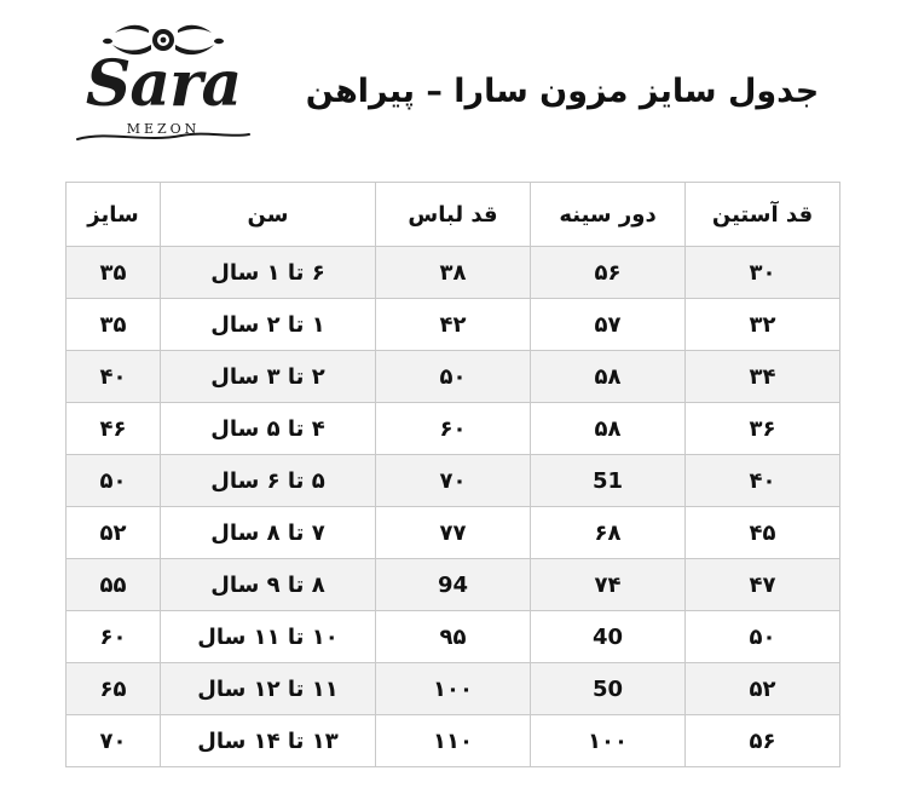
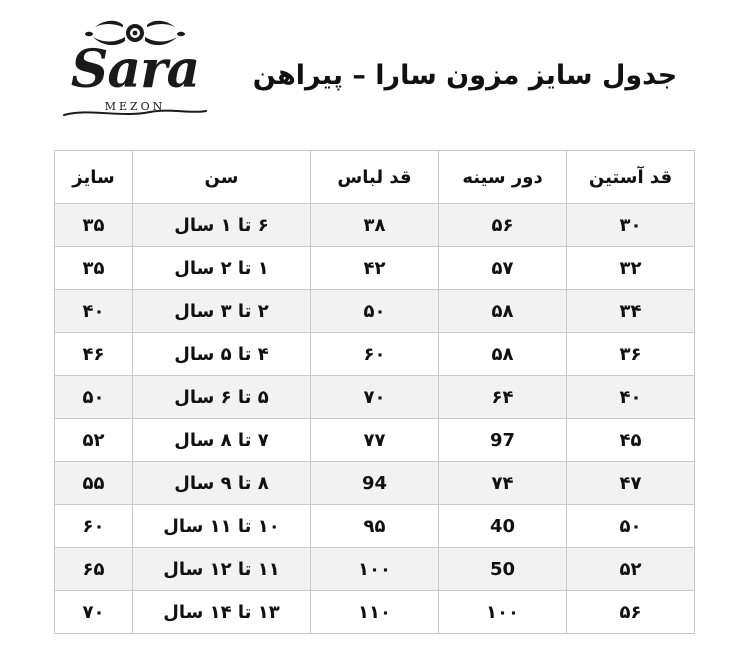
  Sara
  MEZON
  جدول سایز مزون سارا – پیراهن
  قد آستین	دور سینه	قد لباس	سن	سایز
  ۳۰	۵۶	۳۸	۶ تا ۱ سال	۳۵
  ۳۲	۵۷	۴۲	۱ تا ۲ سال	۳۵
  ۳۴	۵۸	۵۰	۲ تا ۳ سال	۴۰
  ۳۶	۵۸	۶۰	۴ تا ۵ سال	۴۶
- ۴۰	51	۷۰	۵ تا ۶ سال	۵۰
+ ۴۰	۶۴	۷۰	۵ تا ۶ سال	۵۰
- ۴۵	۶۸	۷۷	۷ تا ۸ سال	۵۲
+ ۴۵	97	۷۷	۷ تا ۸ سال	۵۲
  ۴۷	۷۴	94	۸ تا ۹ سال	۵۵
  ۵۰	40	۹۵	۱۰ تا ۱۱ سال	۶۰
  ۵۲	50	۱۰۰	۱۱ تا ۱۲ سال	۶۵
  ۵۶	۱۰۰	۱۱۰	۱۳ تا ۱۴ سال	۷۰
